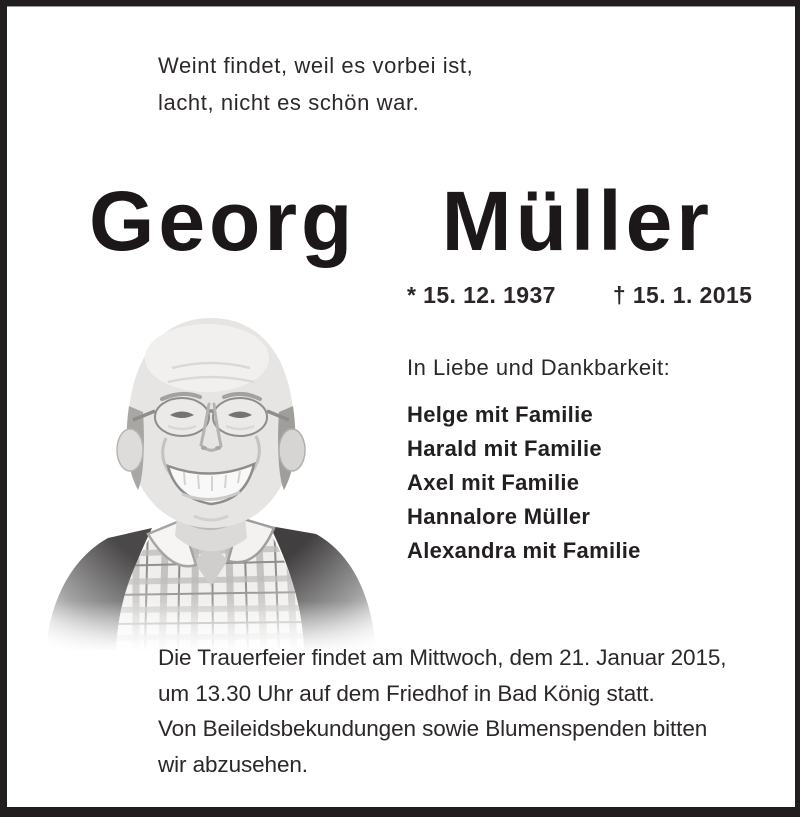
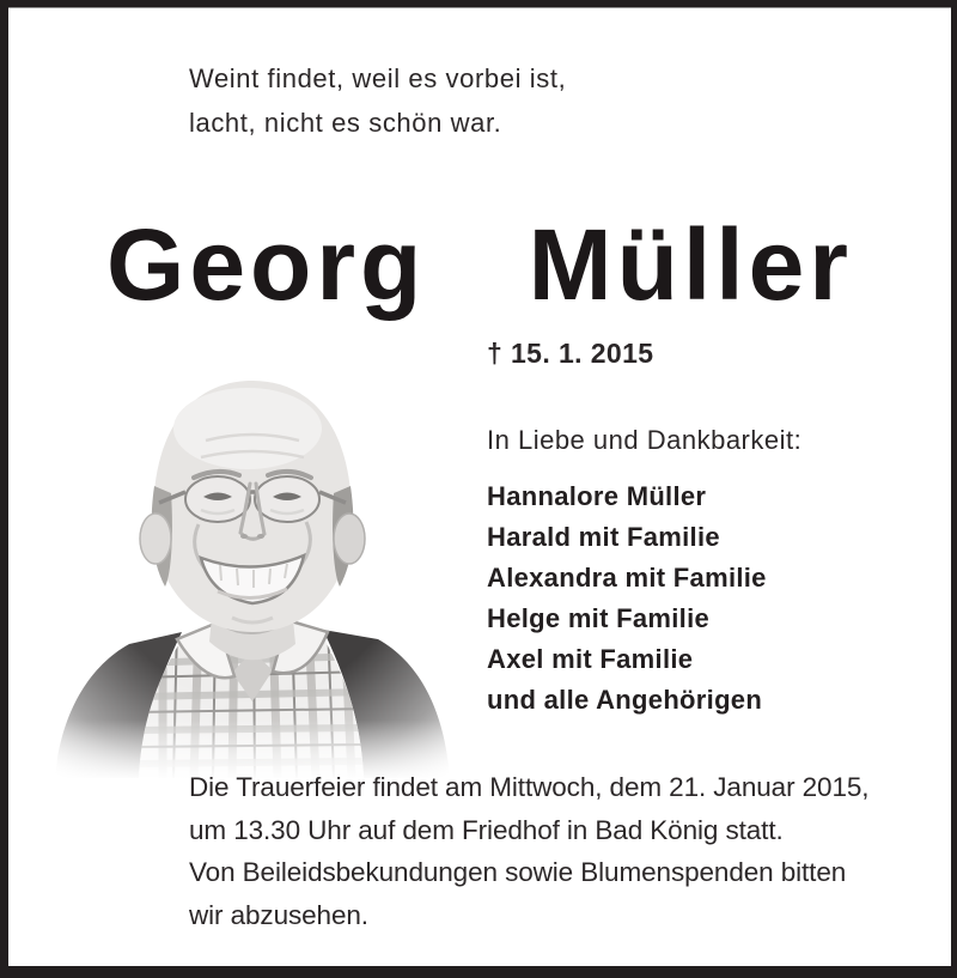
  Weint findet, weil es vorbei ist,
  lacht, nicht es schön war.
  Georg
  Müller
- * 15. 12. 1937
  † 15. 1. 2015
  In Liebe und Dankbarkeit:
- Helge mit Familie
+ Hannalore Müller
  Harald mit Familie
- Axel mit Familie
+ Alexandra mit Familie
- Hannalore Müller
+ Helge mit Familie
- Alexandra mit Familie
+ Axel mit Familie
+ und alle Angehörigen
  Die Trauerfeier findet am Mittwoch, dem 21. Januar 2015,
  um 13.30 Uhr auf dem Friedhof in Bad König statt.
  Von Beileidsbekundungen sowie Blumenspenden bitten
  wir abzusehen.
